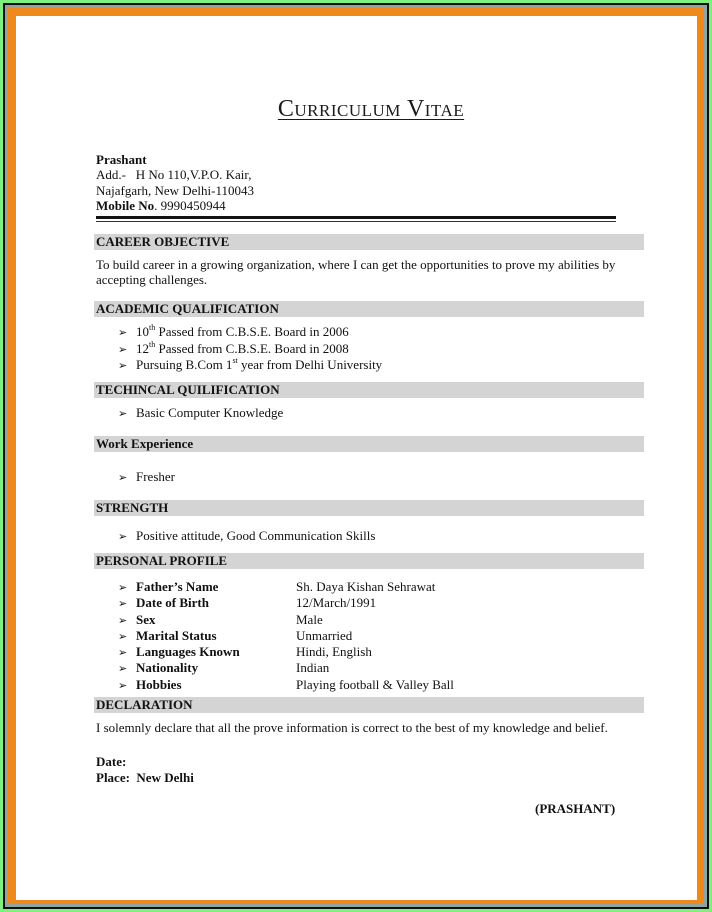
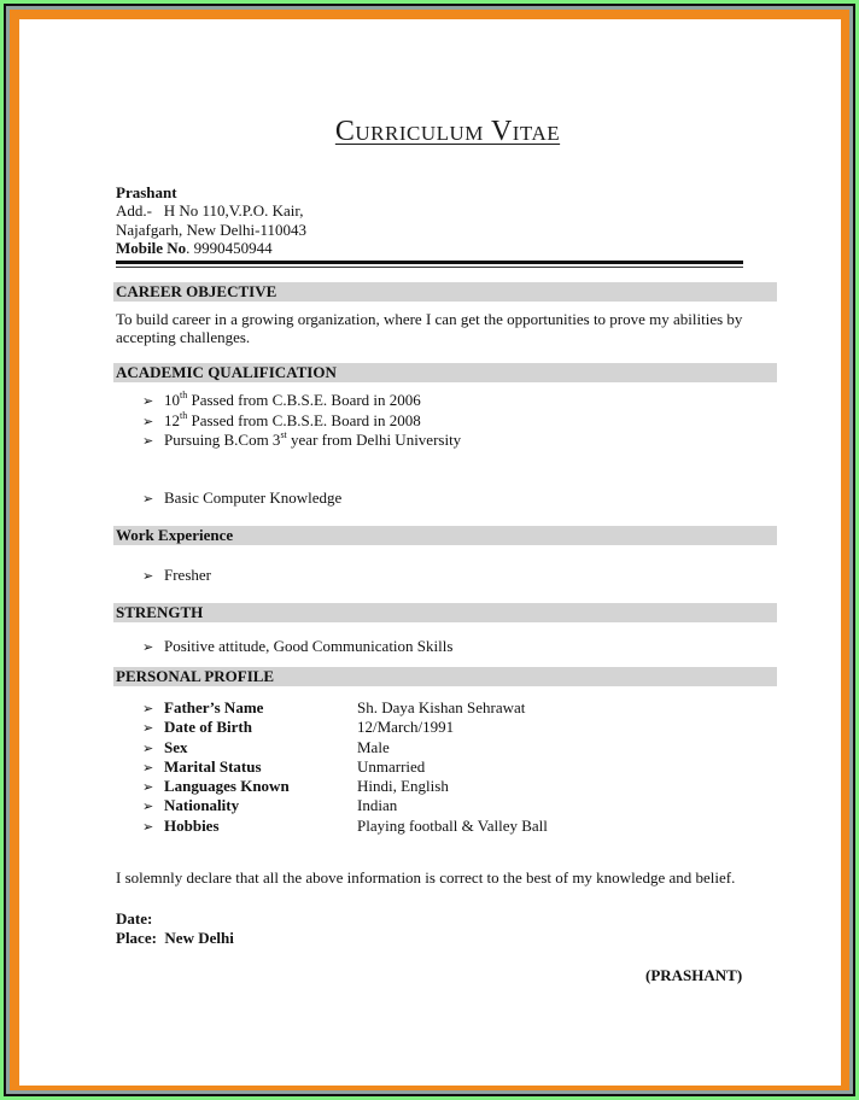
  Curriculum Vitae
  Prashant
  Add.- H No 110,V.P.O. Kair,
  Najafgarh, New Delhi-110043
  Mobile No. 9990450944
  CAREER OBJECTIVE
  To build career in a growing organization, where I can get the opportunities to prove my abilities by accepting challenges.
  ACADEMIC QUALIFICATION
  ➢
  10th Passed from C.B.S.E. Board in 2006
  ➢
  12th Passed from C.B.S.E. Board in 2008
  ➢
- Pursuing B.Com 1st year from Delhi University
+ Pursuing B.Com 3st year from Delhi University
- TECHINCAL QUILIFICATION
  ➢
  Basic Computer Knowledge
  Work Experience
  ➢
  Fresher
  STRENGTH
  ➢
  Positive attitude, Good Communication Skills
  PERSONAL PROFILE
  ➢
  Father’s Name
  Sh. Daya Kishan Sehrawat
  ➢
  Date of Birth
  12/March/1991
  ➢
  Sex
  Male
  ➢
  Marital Status
  Unmarried
  ➢
  Languages Known
  Hindi, English
  ➢
  Nationality
  Indian
  ➢
  Hobbies
  Playing football & Valley Ball
- DECLARATION
- I solemnly declare that all the prove information is correct to the best of my knowledge and belief.
+ I solemnly declare that all the above information is correct to the best of my knowledge and belief.
  Date:
  Place: New Delhi
  (PRASHANT)
